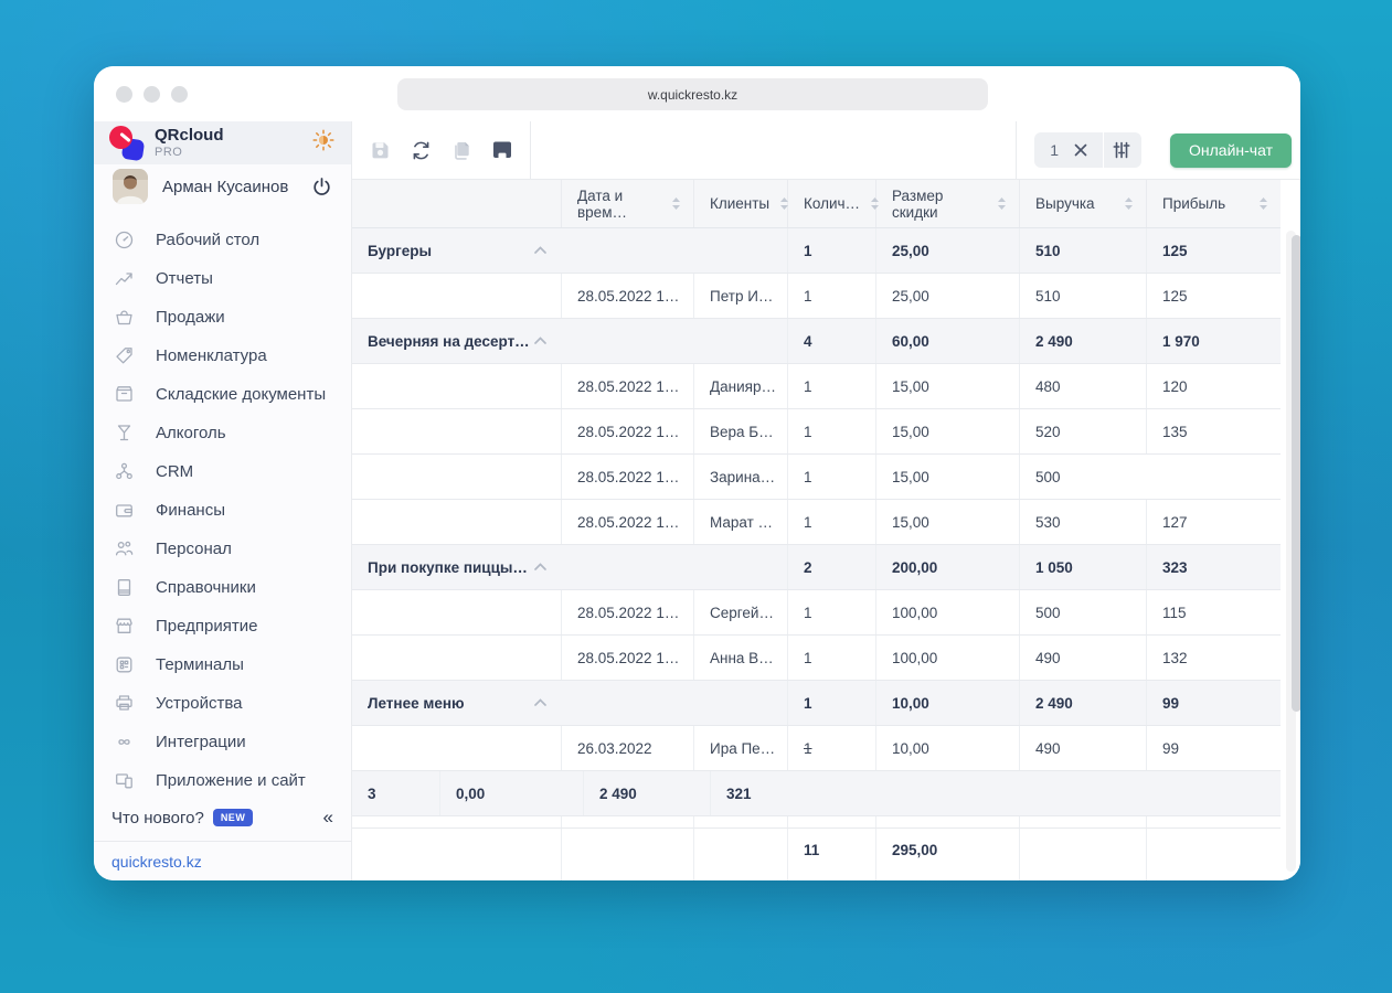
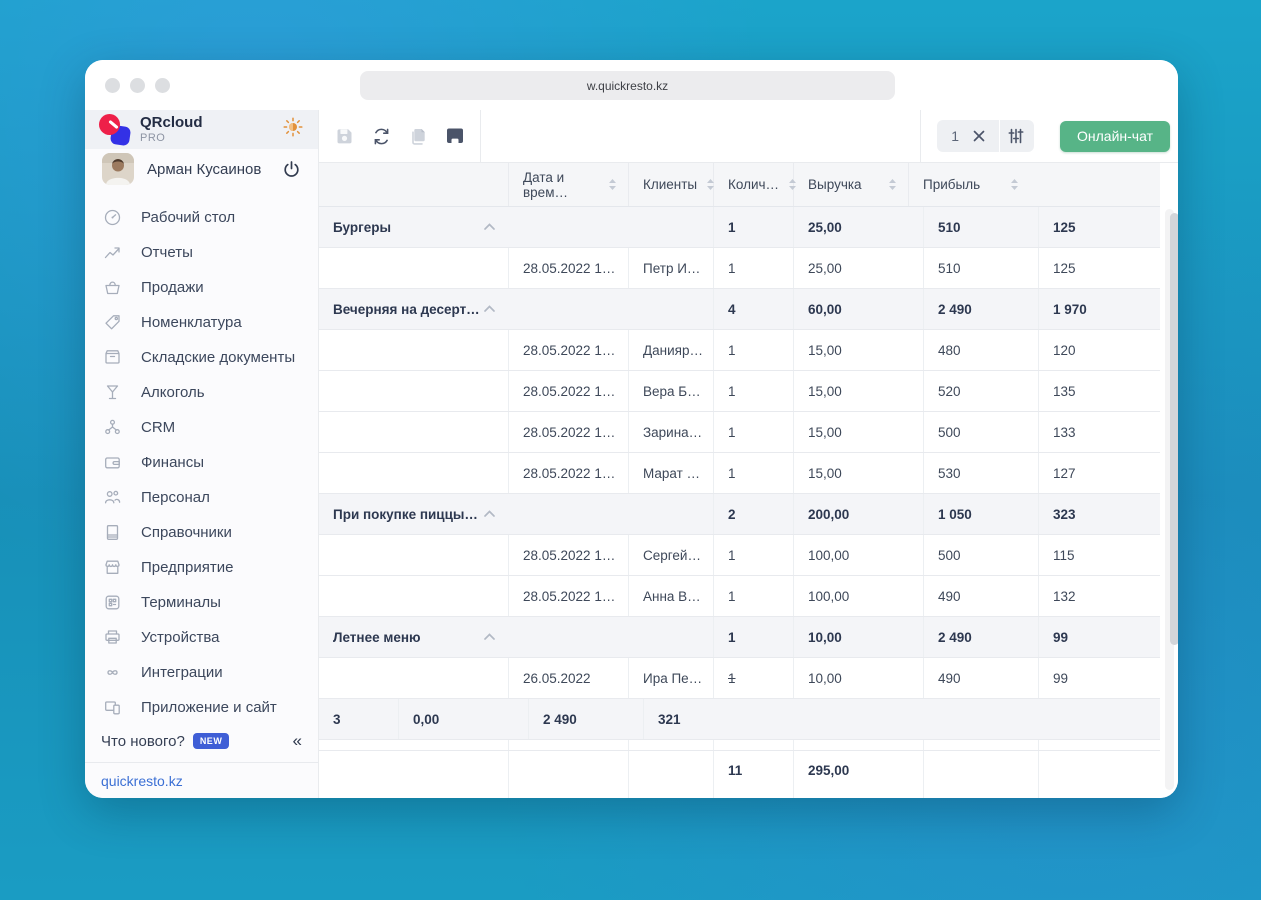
  w.quickresto.kz
  QRcloud
  PRO
  Арман Кусаинов
  Рабочий стол
  Отчеты
  Продажи
  Номенклатура
  Складские документы
  Алкоголь
  CRM
  Финансы
  Персонал
  Справочники
  Предприятие
  Терминалы
  Устройства
  Интеграции
  Приложение и сайт
  Что нового?
  NEW
  «
  quickresto.kz
  1
  Онлайн-чат
  Дата и врем…
  Клиенты
  Колич…
- Размер скидки
  Выручка
  Прибыль
  Бургеры
  1
  25,00
  510
  125
  28.05.2022 1…
  Петр И…
  1
  25,00
  510
  125
  Вечерняя на десерт…
  4
  60,00
  2 490
  1 970
  28.05.2022 1…
  Данияр…
  1
  15,00
  480
  120
  28.05.2022 1…
  Вера Б…
  1
  15,00
  520
  135
  28.05.2022 1…
  Зарина…
  1
  15,00
  500
+ 133
  28.05.2022 1…
  Марат …
  1
  15,00
  530
  127
  При покупке пиццы…
  2
  200,00
  1 050
  323
  28.05.2022 1…
  Сергей…
  1
  100,00
  500
  115
  28.05.2022 1…
  Анна В…
  1
  100,00
  490
  132
  Летнее меню
  1
  10,00
  2 490
  99
- 26.03.2022
+ 26.05.2022
  Ира Пе…
  1
  10,00
  490
  99
  3
  0,00
  2 490
  321
  11
  295,00
